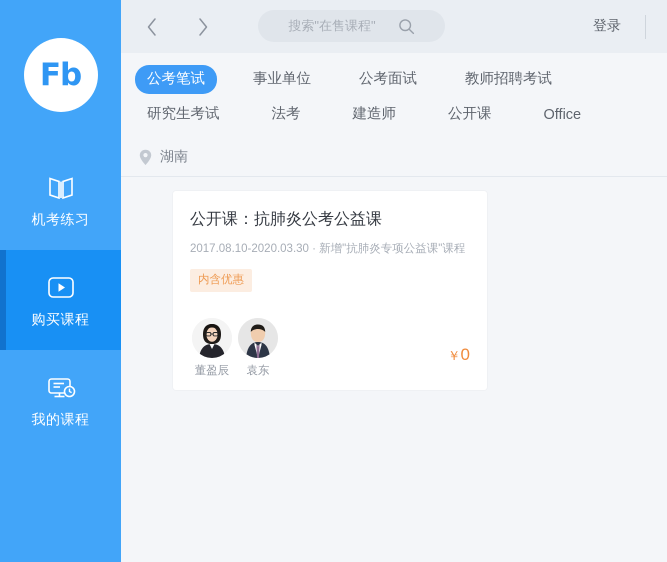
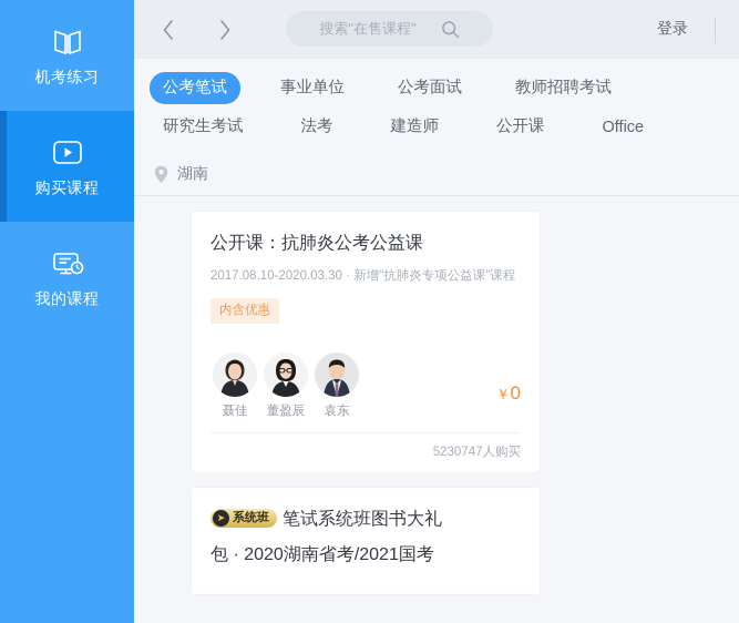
- Fb
  机考练习
  购买课程
  我的课程
  搜索"在售课程"
  登录
  公考笔试
  事业单位
  公考面试
  教师招聘考试
  研究生考试
  法考
  建造师
  公开课
  Office
  湖南
  公开课：抗肺炎公考公益课
  2017.08.10-2020.03.30 · 新增"抗肺炎专项公益课"课程
  内含优惠
+ 聂佳
  董盈辰
  袁东
  ￥0
+ 5230747人购买
+ ➤
+ 系统班
+ 笔试系统班图书大礼
+ 包 · 2020湖南省考/2021国考
